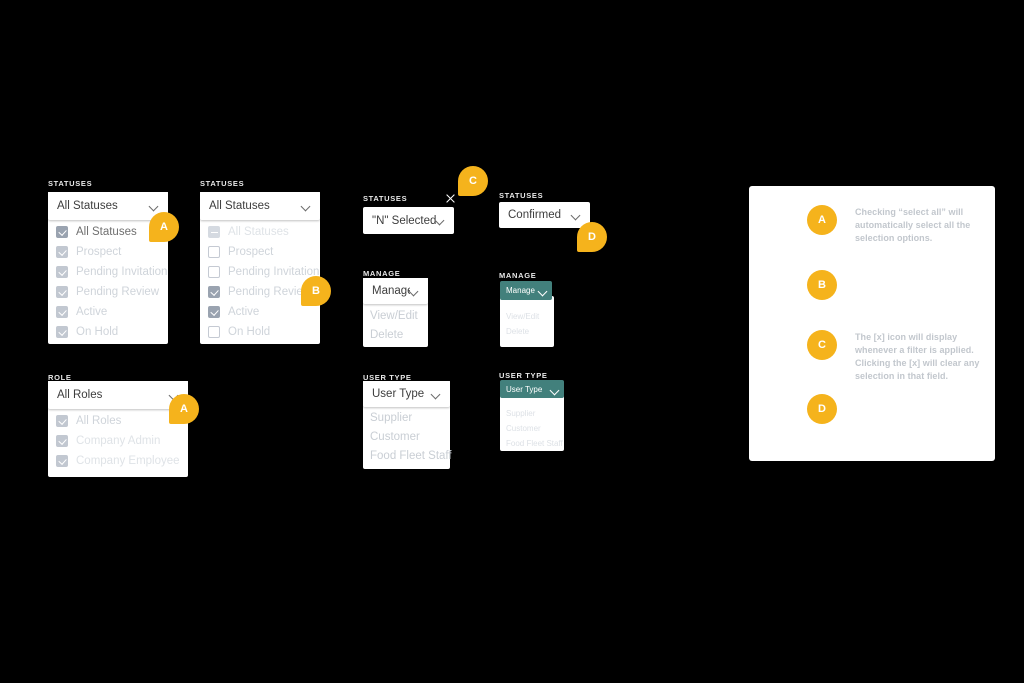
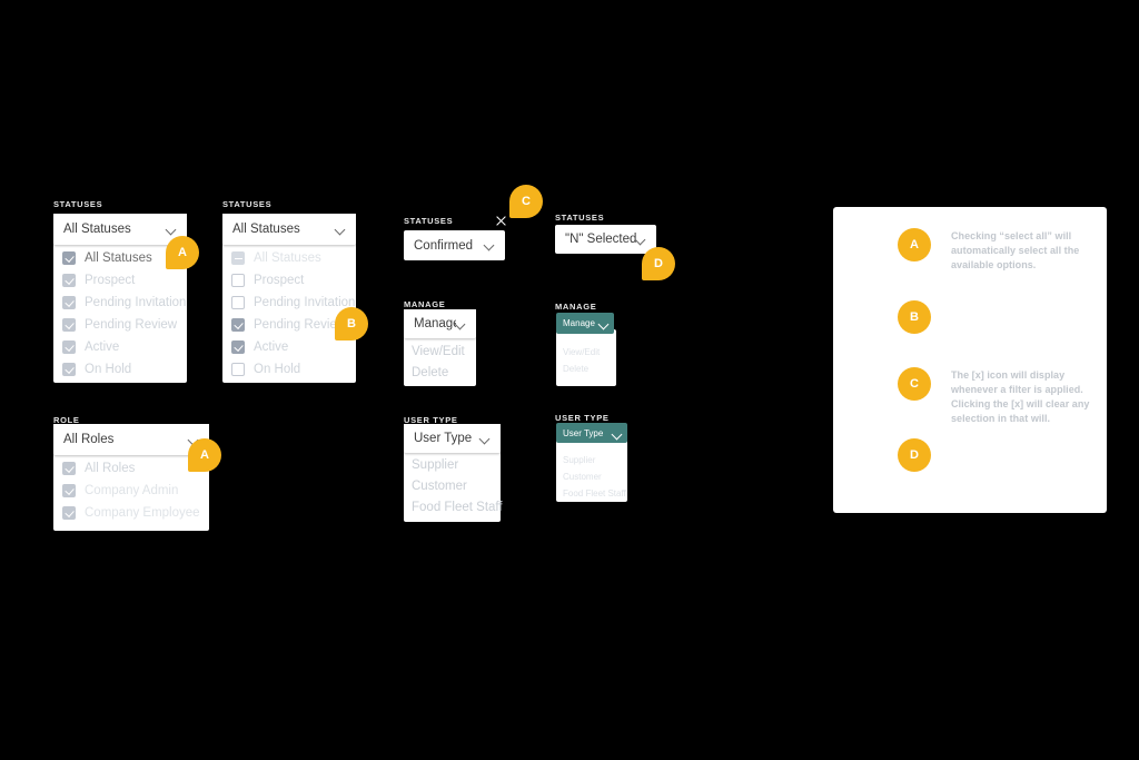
  STATUSES
  All Statuses
  All Statuses
  Prospect
  Pending Invitation
  Pending Review
  Active
  On Hold
  A
  STATUSES
  All Statuses
  All Statuses
  Prospect
  Pending Invitation
  Pending Revie
  Active
  On Hold
  B
  ROLE
  All Roles
  All Roles
  Company Admin
  Company Employee
  A
  STATUSES
- "N" Selected
+ Confirmed
  C
  MANAGE
  Manag
  View/Edit
  Delete
  USER TYPE
  User Type
  Supplier
  Customer
  Food Fleet Staff
  STATUSES
- Confirmed
+ "N" Selected
  D
  MANAGE
  Manage
  View/Edit
  Delete
  USER TYPE
  User Type
  Supplier
  Customer
  Food Fleet Staff
  A
- Checking “select all” will automatically select all the selection options.
+ Checking “select all” will automatically select all the available options.
  B
  C
- The [x] icon will display whenever a filter is applied. Clicking the [x] will clear any selection in that field.
+ The [x] icon will display whenever a filter is applied. Clicking the [x] will clear any selection in that will.
  D
